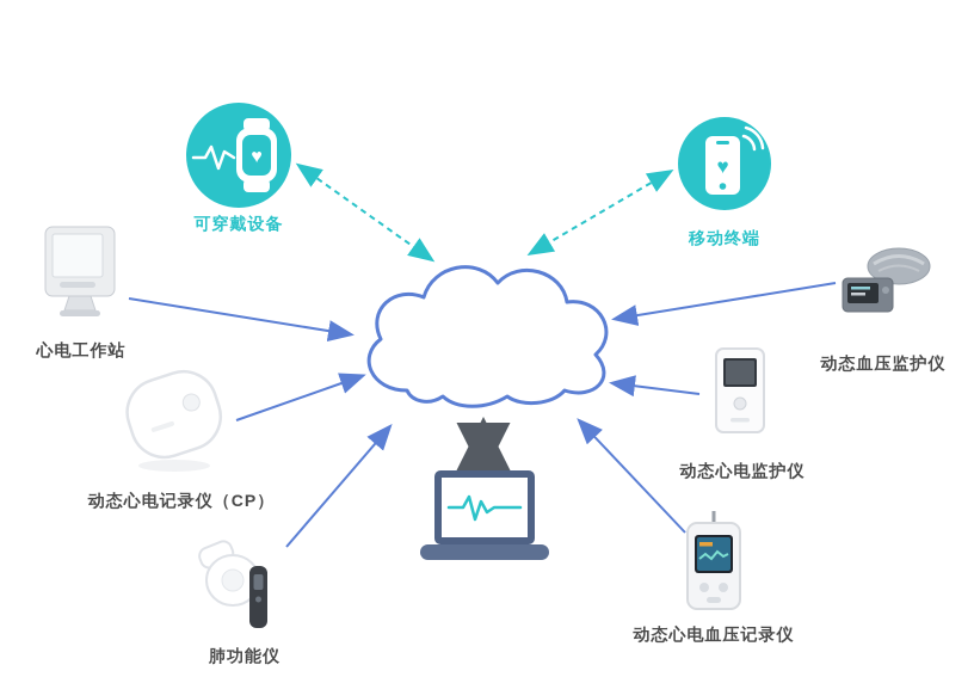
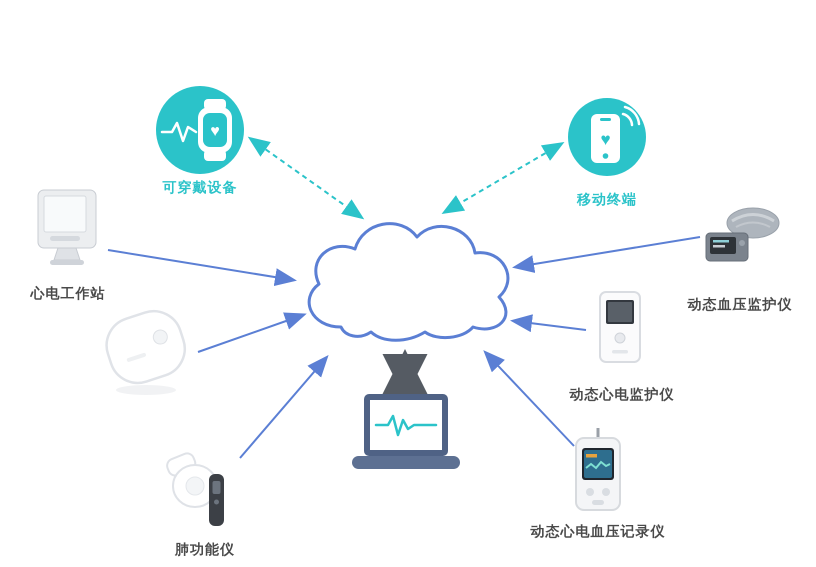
  ♥
  可穿戴设备
  ♥
  移动终端
  心电工作站
- 动态心电记录仪（CP）
  肺功能仪
  动态血压监护仪
  动态心电监护仪
  动态心电血压记录仪
